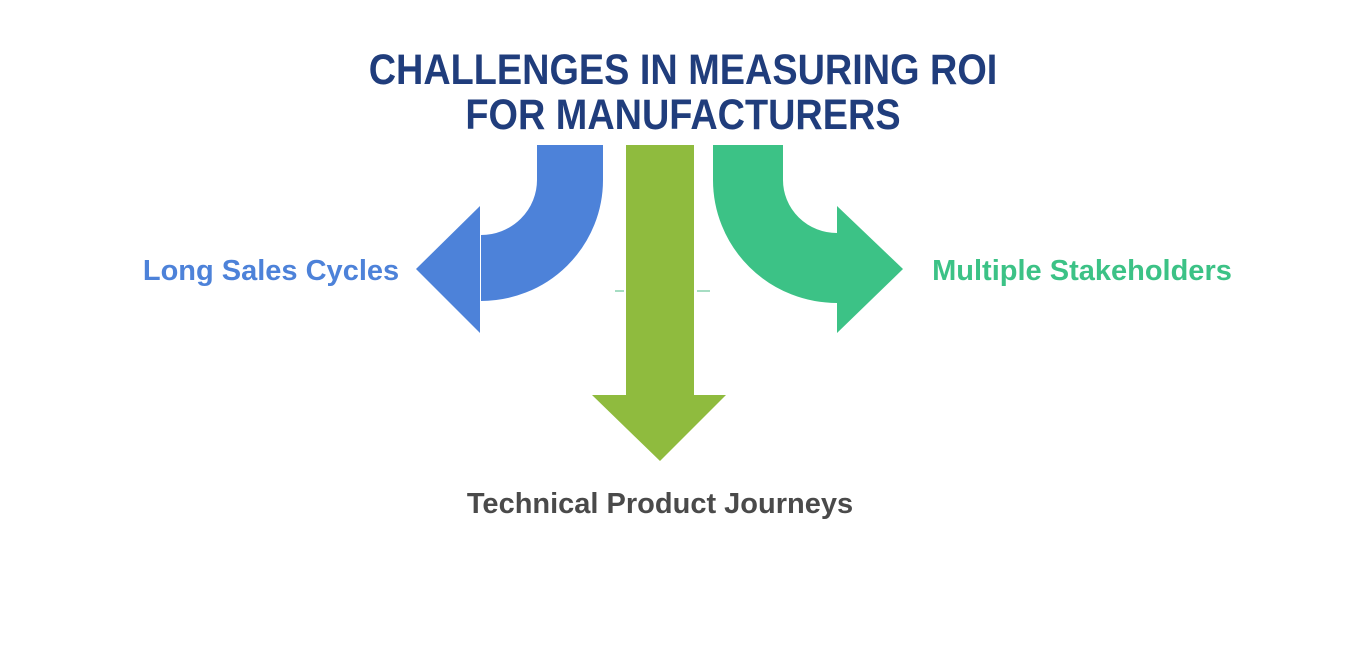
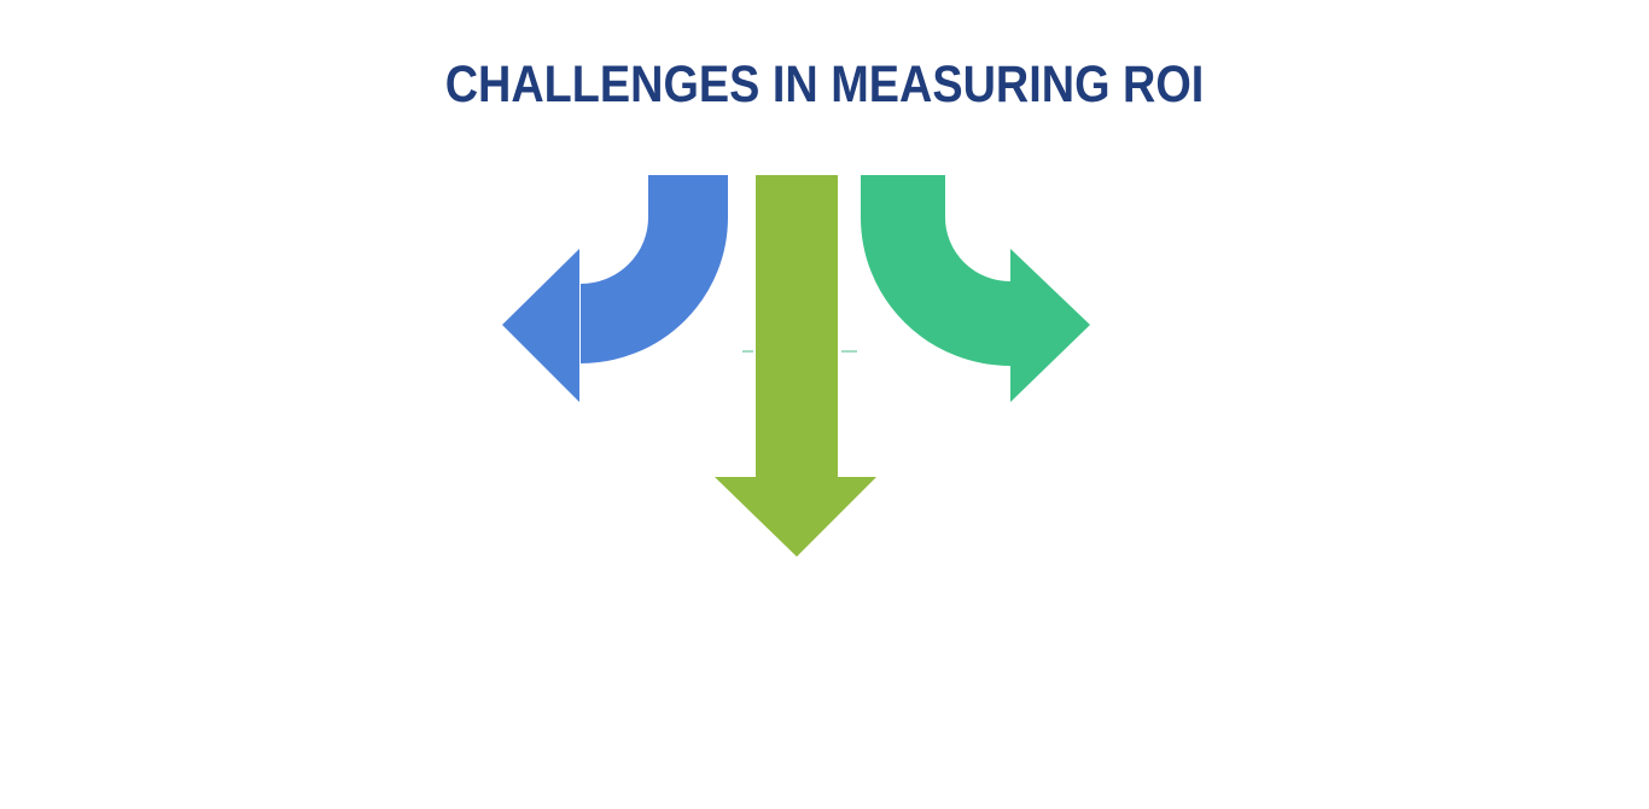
  CHALLENGES IN MEASURING ROI
- FOR MANUFACTURERS
- Long Sales Cycles
- Multiple Stakeholders
- Technical Product Journeys
